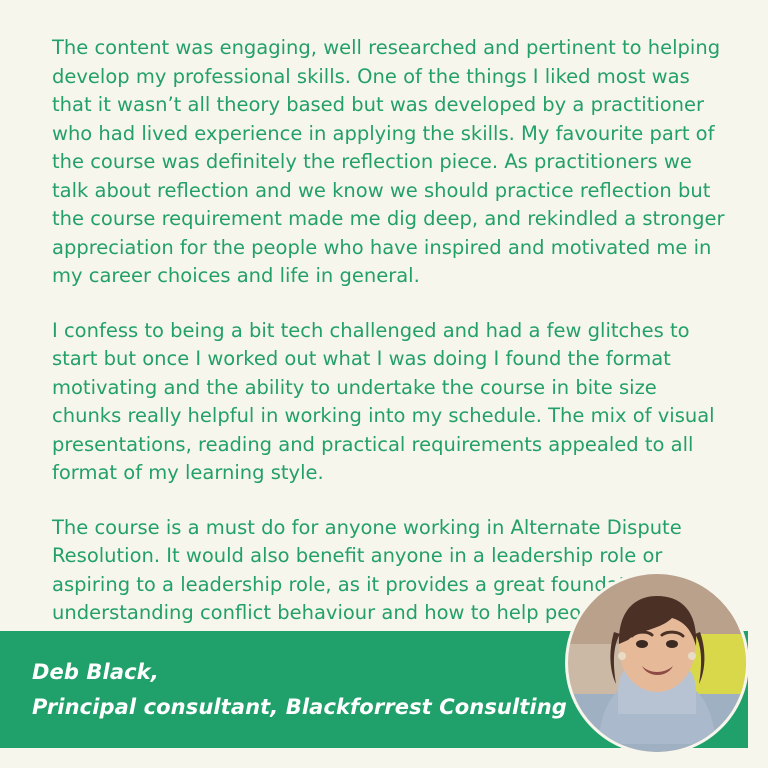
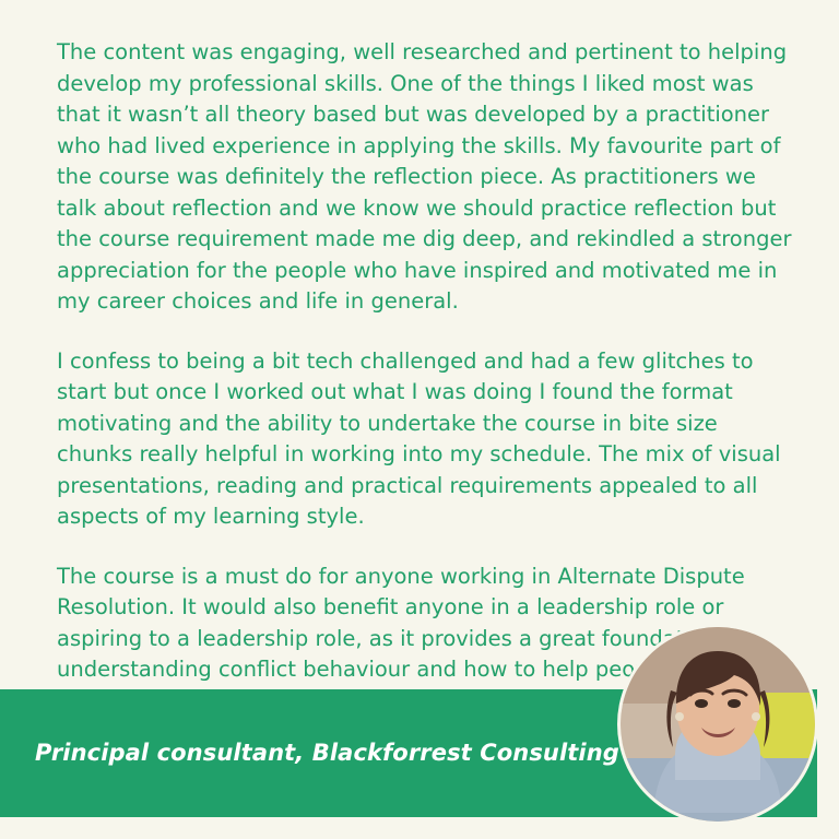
  The content was engaging, well researched and pertinent to helping develop my professional skills. One of the things I liked most was that it wasn’t all theory based but was developed by a practitioner who had lived experience in applying the skills. My favourite part of the course was definitely the reflection piece. As practitioners we talk about reflection and we know we should practice reflection but the course requirement made me dig deep, and rekindled a stronger appreciation for the people who have inspired and motivated me in my career choices and life in general.
- I confess to being a bit tech challenged and had a few glitches to start but once I worked out what I was doing I found the format motivating and the ability to undertake the course in bite size chunks really helpful in working into my schedule. The mix of visual presentations, reading and practical requirements appealed to all format of my learning style.
+ I confess to being a bit tech challenged and had a few glitches to start but once I worked out what I was doing I found the format motivating and the ability to undertake the course in bite size chunks really helpful in working into my schedule. The mix of visual presentations, reading and practical requirements appealed to all aspects of my learning style.
  The course is a must do for anyone working in Alternate Dispute Resolution. It would also benefit anyone in a leadership role or aspiring to a leadership role, as it provides a great founda understanding conflict behaviour and how to help peo
- Deb Black,
  Principal consultant, Blackforrest Consulting
